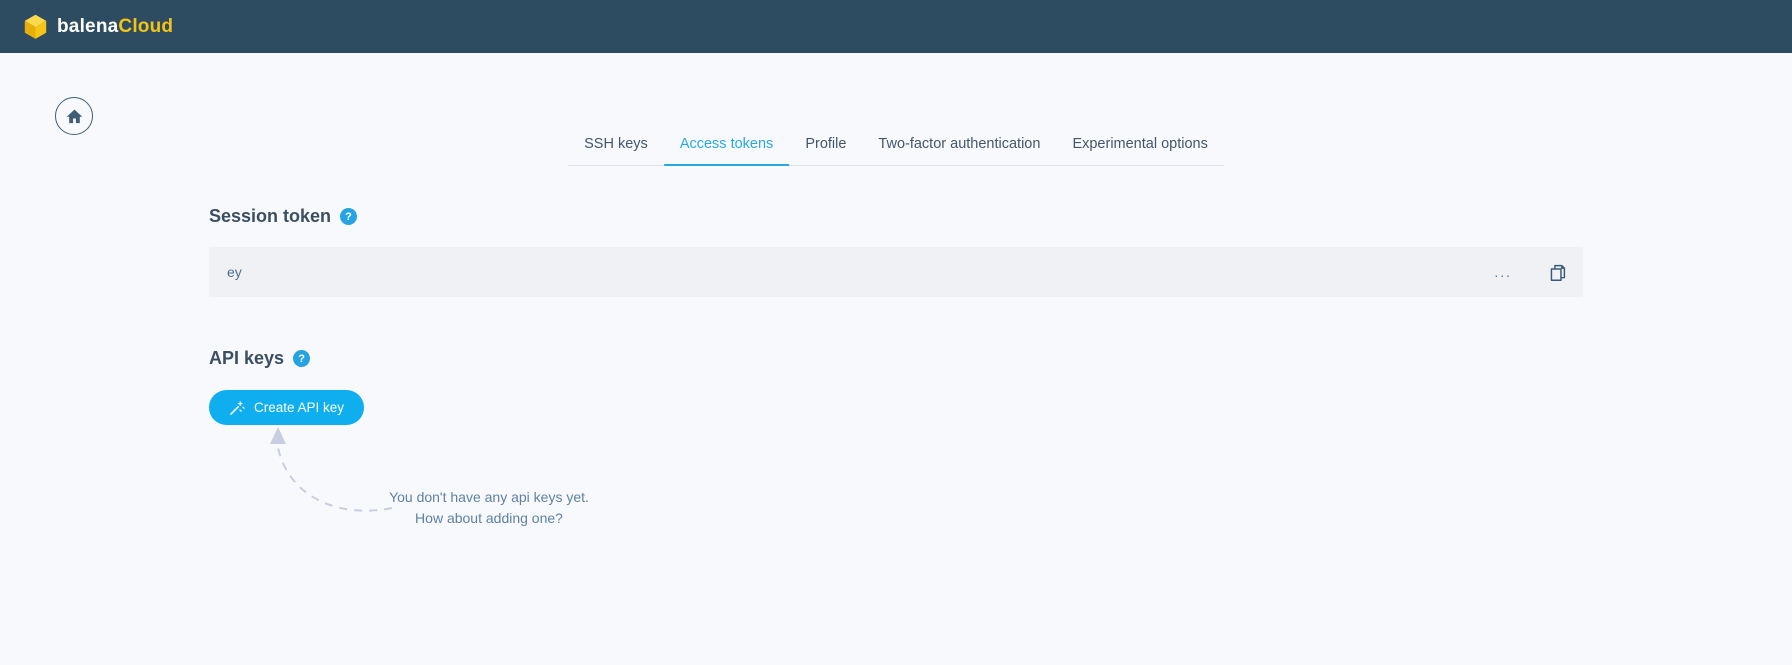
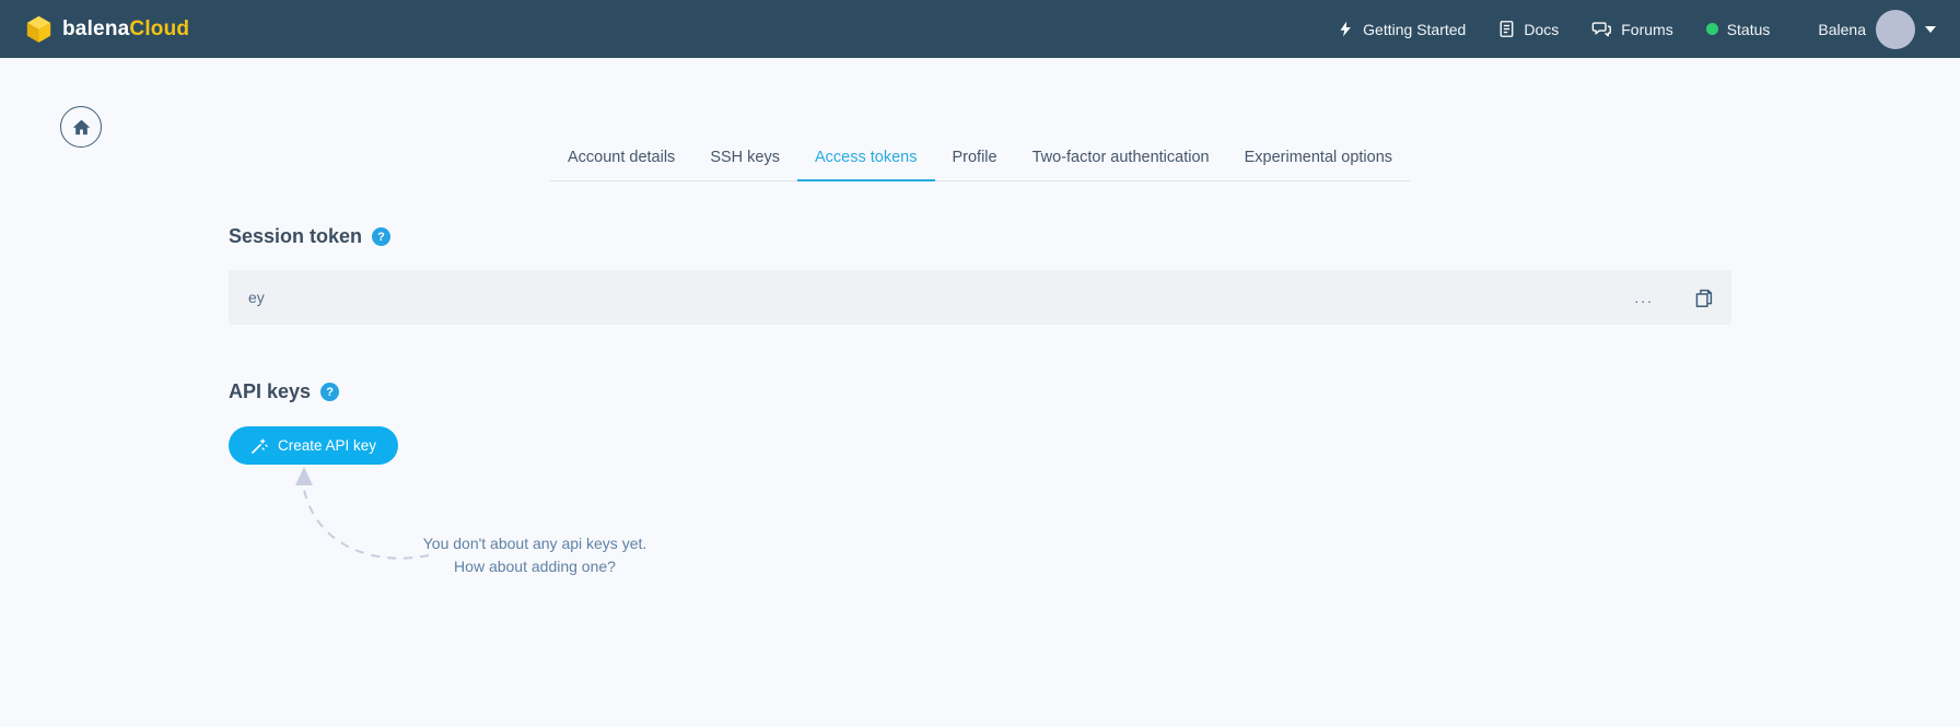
  balenaCloud
+ Getting Started
+ Docs
+ Forums
+ Status
+ Balena
+ Account details
  SSH keys
  Access tokens
  Profile
  Two-factor authentication
  Experimental options
  Session token
  ?
  ey
  ...
  API keys
  ?
  Create API key
- You don't have any api keys yet.
+ You don't about any api keys yet.
  How about adding one?
